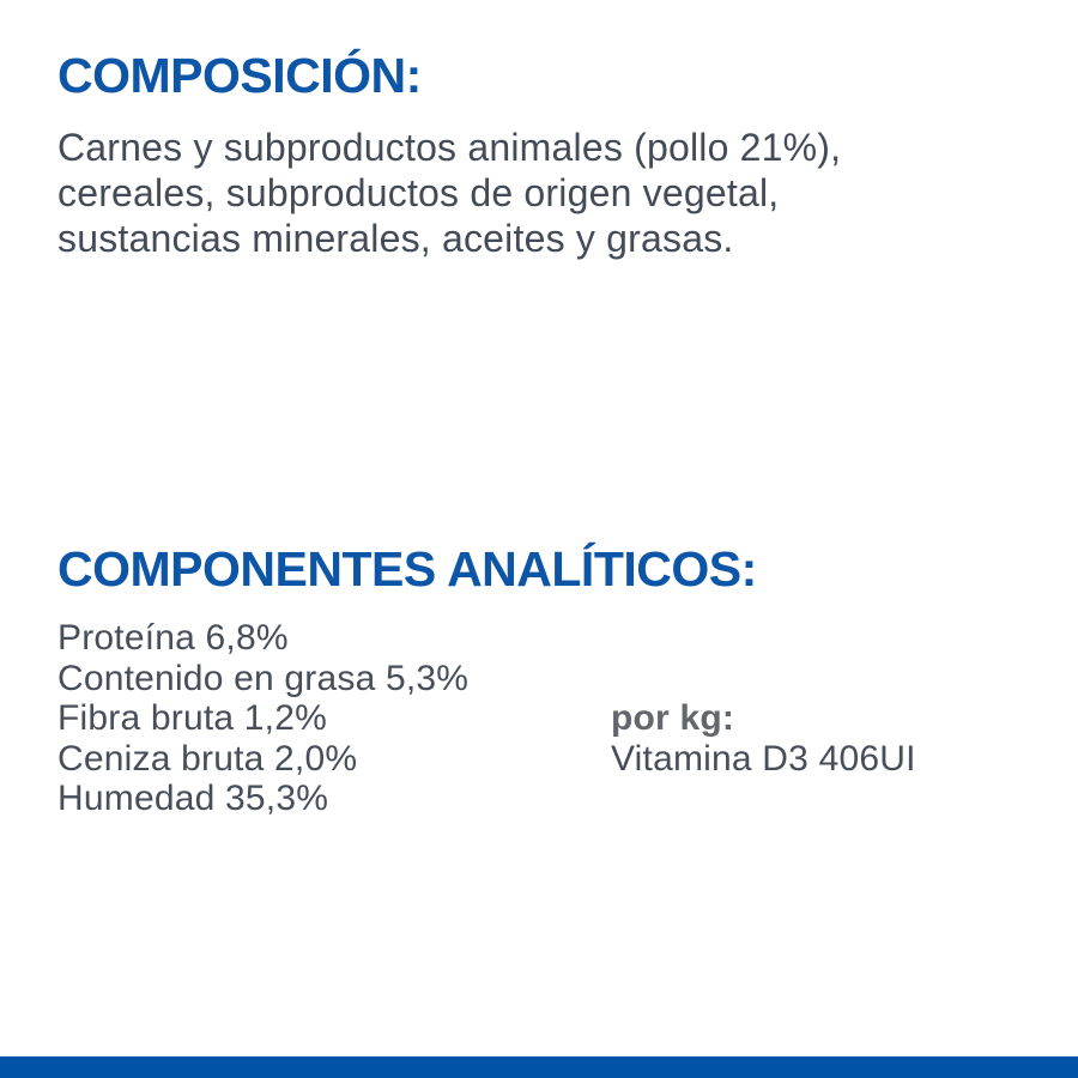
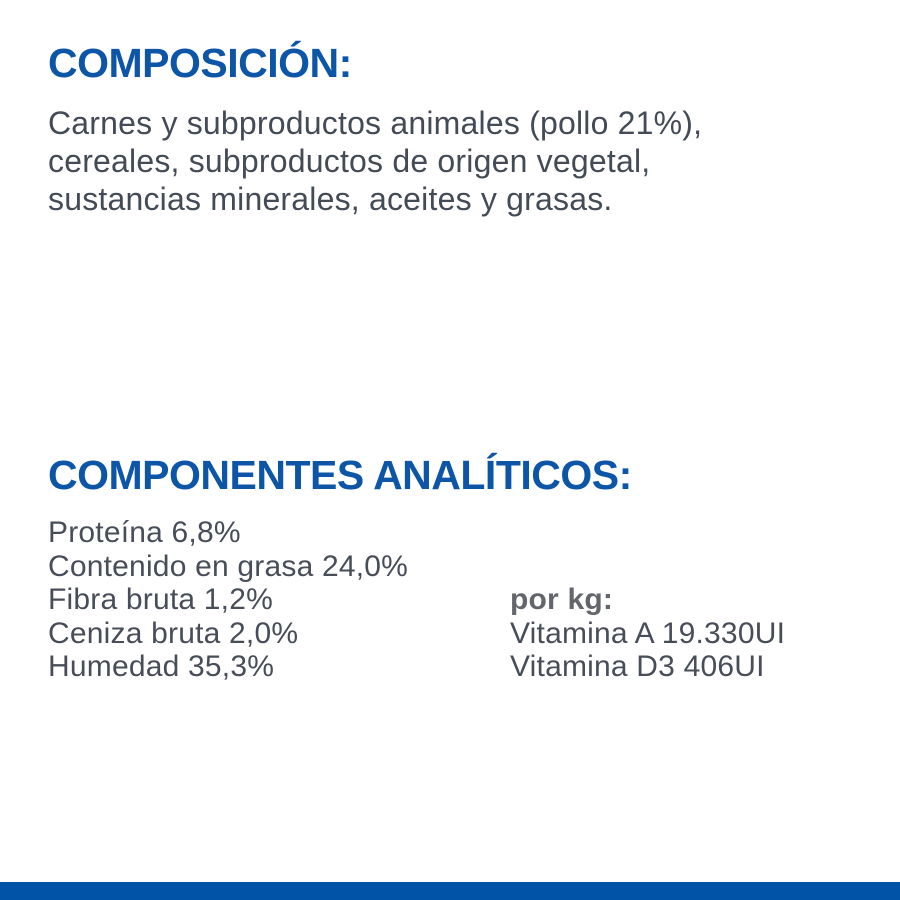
  COMPOSICIÓN:
  Carnes y subproductos animales (pollo 21%),
  cereales, subproductos de origen vegetal,
  sustancias minerales, aceites y grasas.
  COMPONENTES ANALÍTICOS:
  Proteína 6,8%
- Contenido en grasa 5,3%
+ Contenido en grasa 24,0%
  Fibra bruta 1,2%
  Ceniza bruta 2,0%
  Humedad 35,3%
  por kg:
+ Vitamina A 19.330UI
  Vitamina D3 406UI
